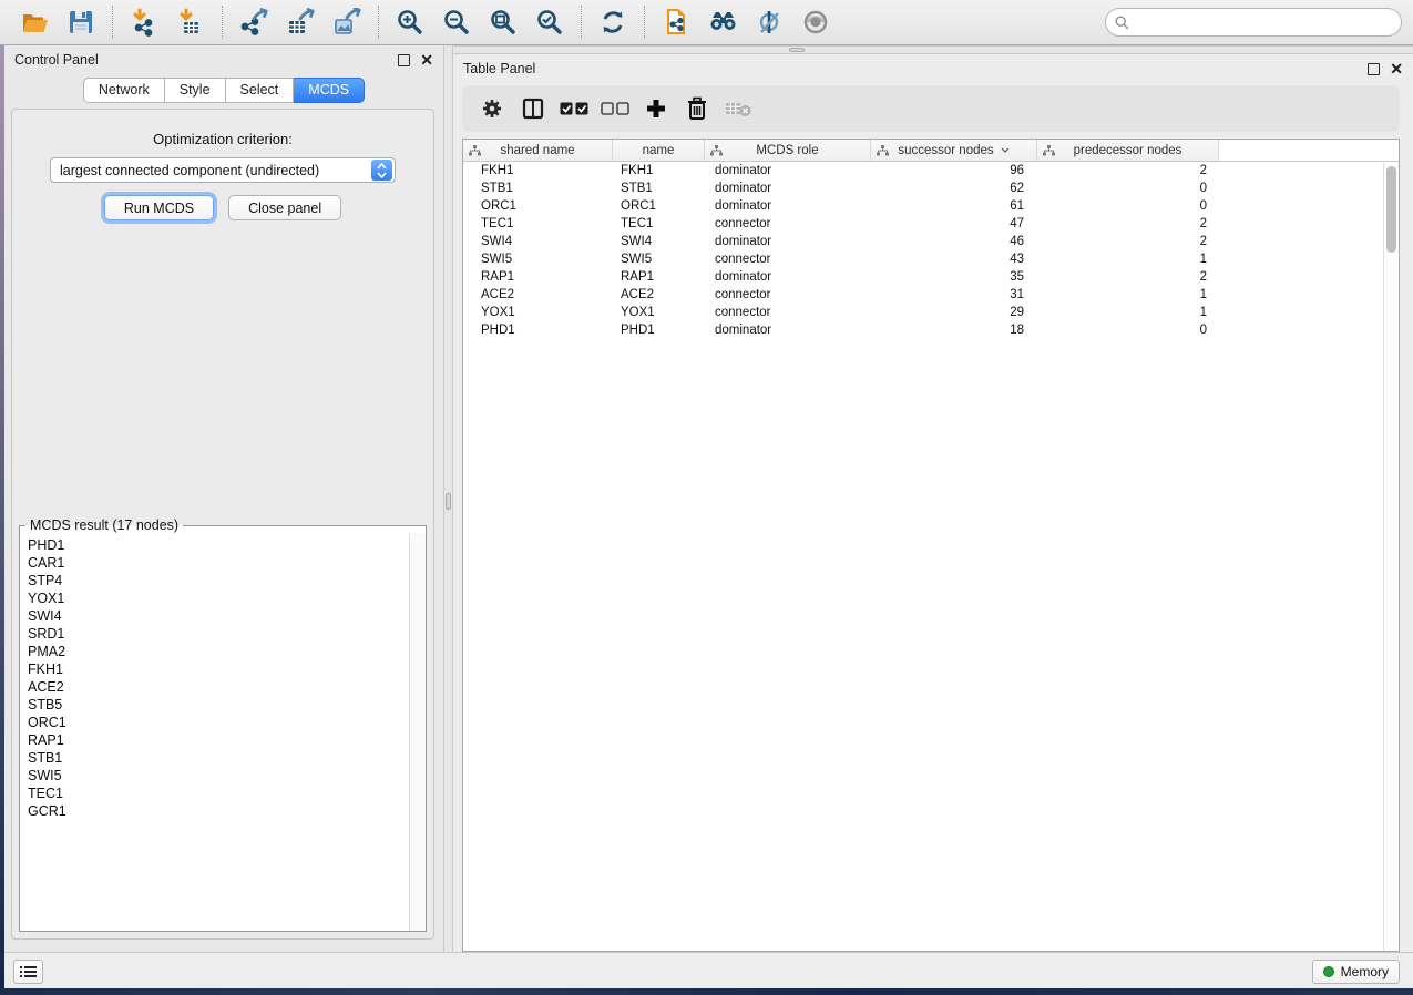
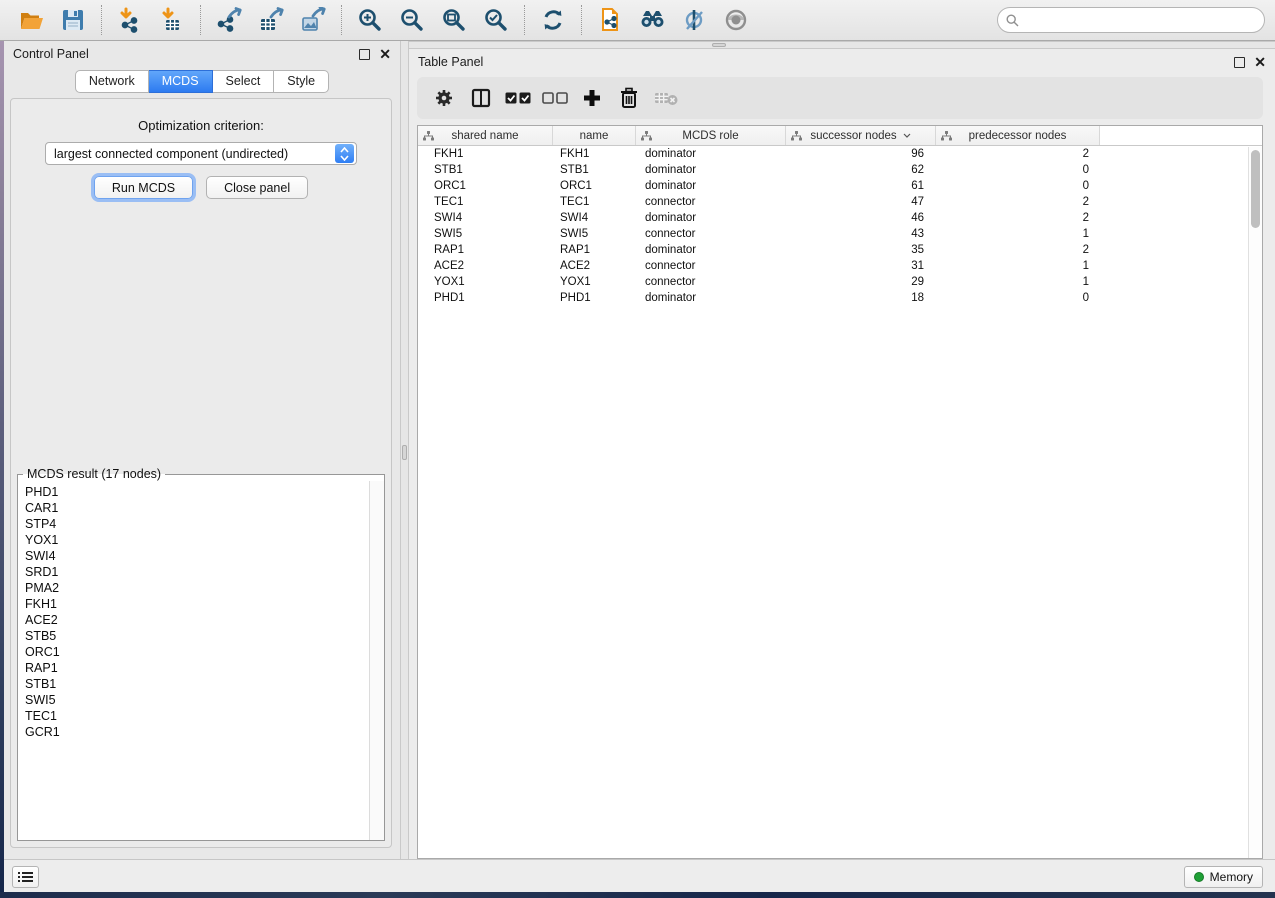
  Control Panel
  ✕
  Network
- Style
+ MCDS
  Select
- MCDS
+ Style
  Optimization criterion:
  largest connected component (undirected)
  Run MCDS
  Close panel
  MCDS result (17 nodes)
  PHD1
  CAR1
  STP4
  YOX1
  SWI4
  SRD1
  PMA2
  FKH1
  ACE2
  STB5
  ORC1
  RAP1
  STB1
  SWI5
  TEC1
  GCR1
  Table Panel
  ✕
  shared name
  name
  MCDS role
  successor nodes
  predecessor nodes
  FKH1
  FKH1
  dominator
  96
  2
  STB1
  STB1
  dominator
  62
  0
  ORC1
  ORC1
  dominator
  61
  0
  TEC1
  TEC1
  connector
  47
  2
  SWI4
  SWI4
  dominator
  46
  2
  SWI5
  SWI5
  connector
  43
  1
  RAP1
  RAP1
  dominator
  35
  2
  ACE2
  ACE2
  connector
  31
  1
  YOX1
  YOX1
  connector
  29
  1
  PHD1
  PHD1
  dominator
  18
  0
  Memory
